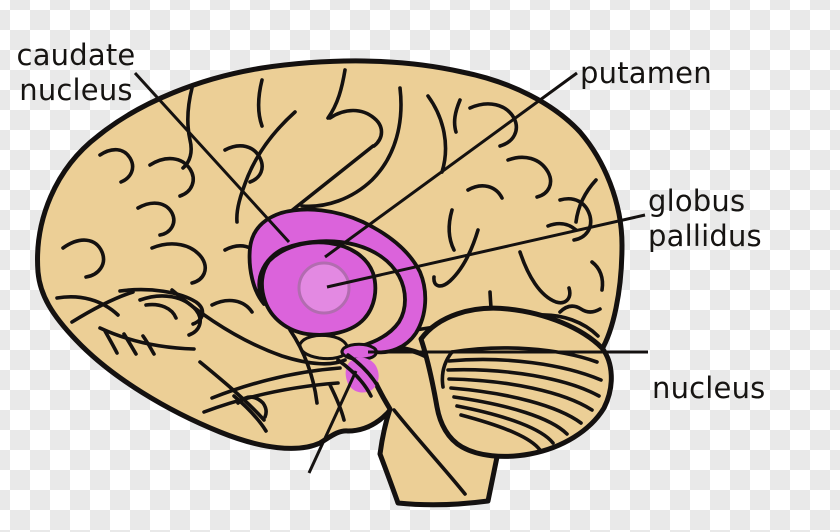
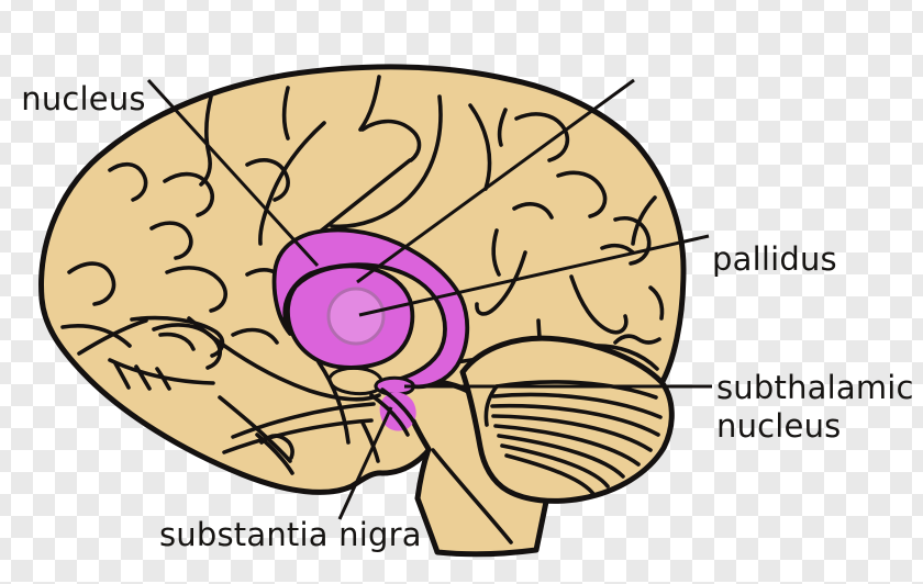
- caudate
  nucleus
- putamen
- globus
  pallidus
+ subthalamic
  nucleus
+ substantia nigra
